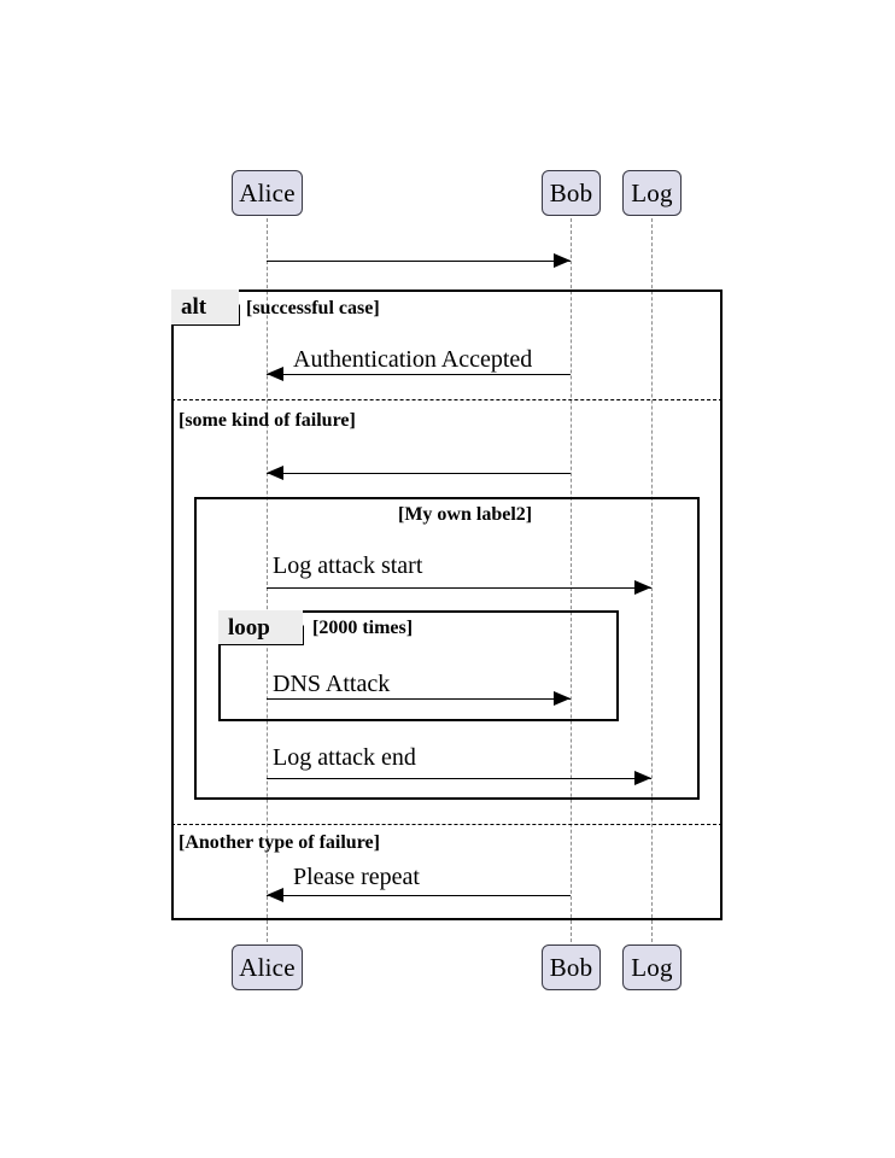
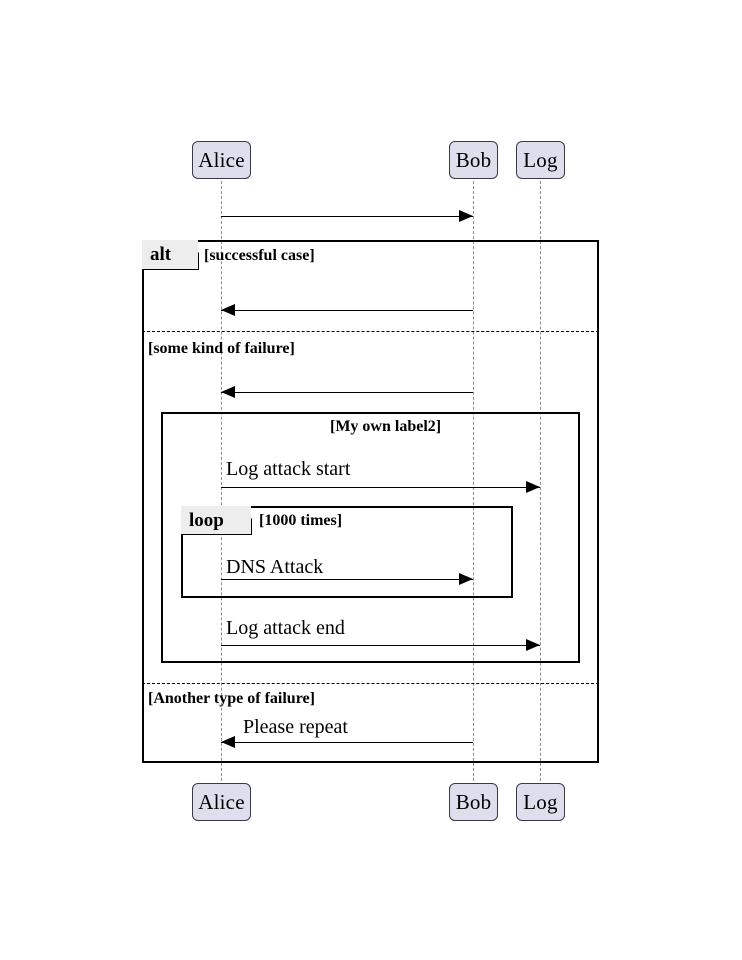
  Alice
  Bob
  Log
  alt
  [successful case]
- Authentication Accepted
  [some kind of failure]
  [My own label2]
  Log attack start
  loop
- [2000 times]
+ [1000 times]
  DNS Attack
  Log attack end
  [Another type of failure]
  Please repeat
  Alice
  Bob
  Log
